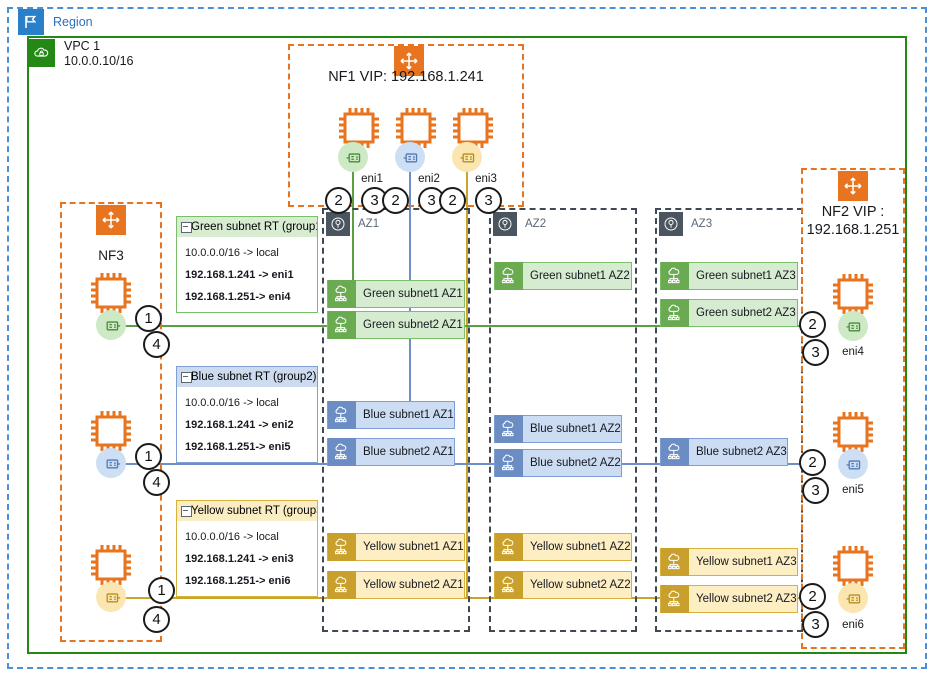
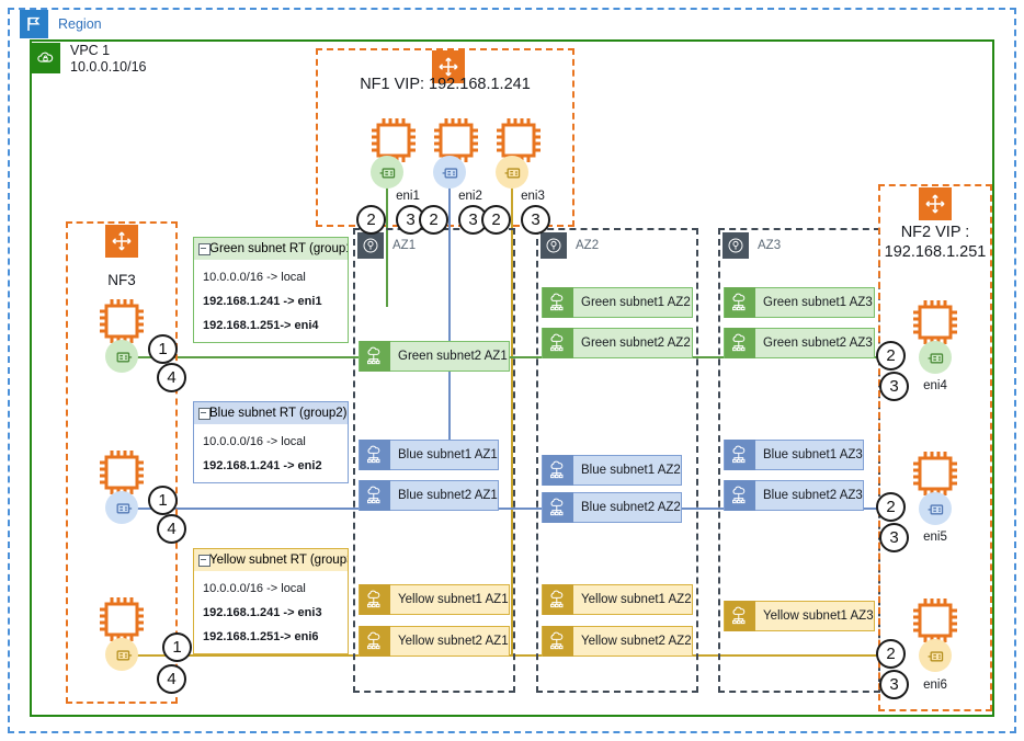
  Region
  VPC 1
  10.0.0.10/16
  NF1 VIP: 192.168.1.241
  eni1
  eni2
  eni3
  2
  3
  2
  3
  2
  3
  NF3
  1
  4
  1
  4
  1
  4
  Green subnet RT (group
  10.0.0.0/16 -> local
  192.168.1.241 -> eni1
  192.168.1.251-> eni4
  Blue subnet RT (group2)
  10.0.0.0/16 -> local
  192.168.1.241 -> eni2
- 192.168.1.251-> eni5
  Yellow subnet RT (group
  10.0.0.0/16 -> local
  192.168.1.241 -> eni3
  192.168.1.251-> eni6
  AZ1
- Green subnet1 AZ1
  Green subnet2 AZ1
  Blue subnet1 AZ1
  Blue subnet2 AZ1
  Yellow subnet1 AZ1
  Yellow subnet2 AZ1
  AZ2
  Green subnet1 AZ2
+ Green subnet2 AZ2
  Blue subnet1 AZ2
  Blue subnet2 AZ2
  Yellow subnet1 AZ2
  Yellow subnet2 AZ2
  AZ3
  Green subnet1 AZ3
  Green subnet2 AZ3
+ Blue subnet1 AZ3
  Blue subnet2 AZ3
  Yellow subnet1 AZ3
- Yellow subnet2 AZ3
  NF2 VIP :
  192.168.1.251
  eni4
  2
  3
  eni5
  2
  3
  eni6
  2
  3
